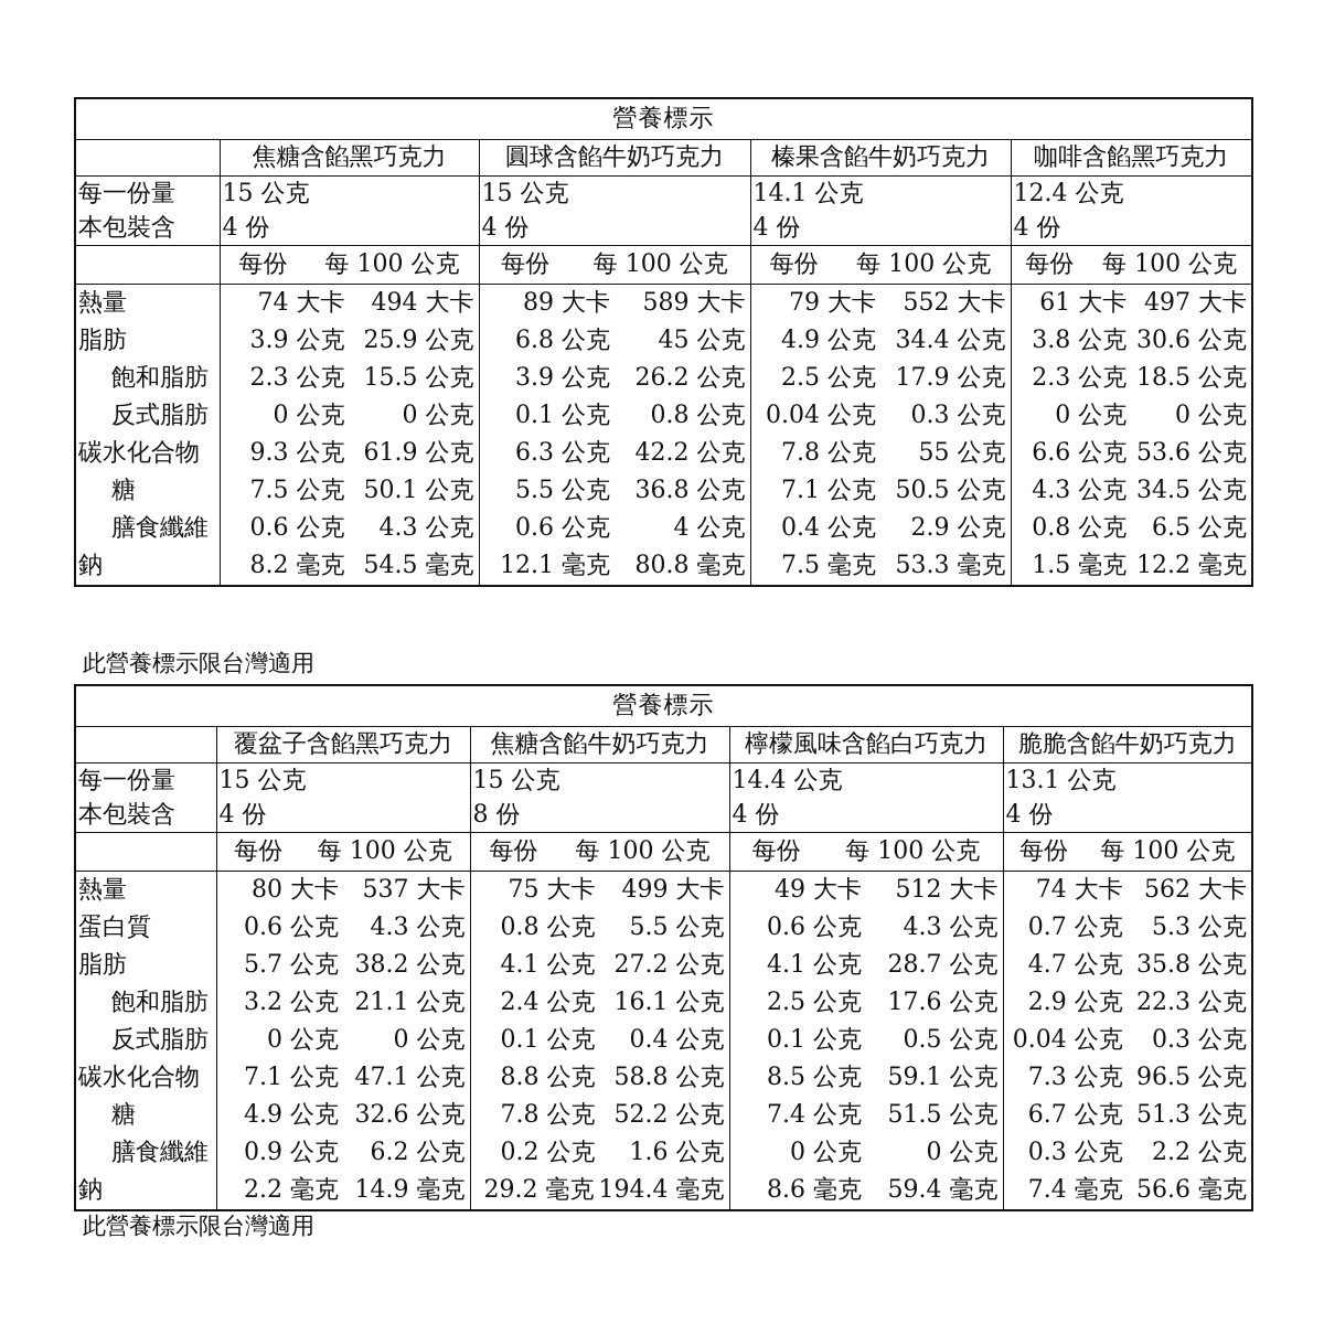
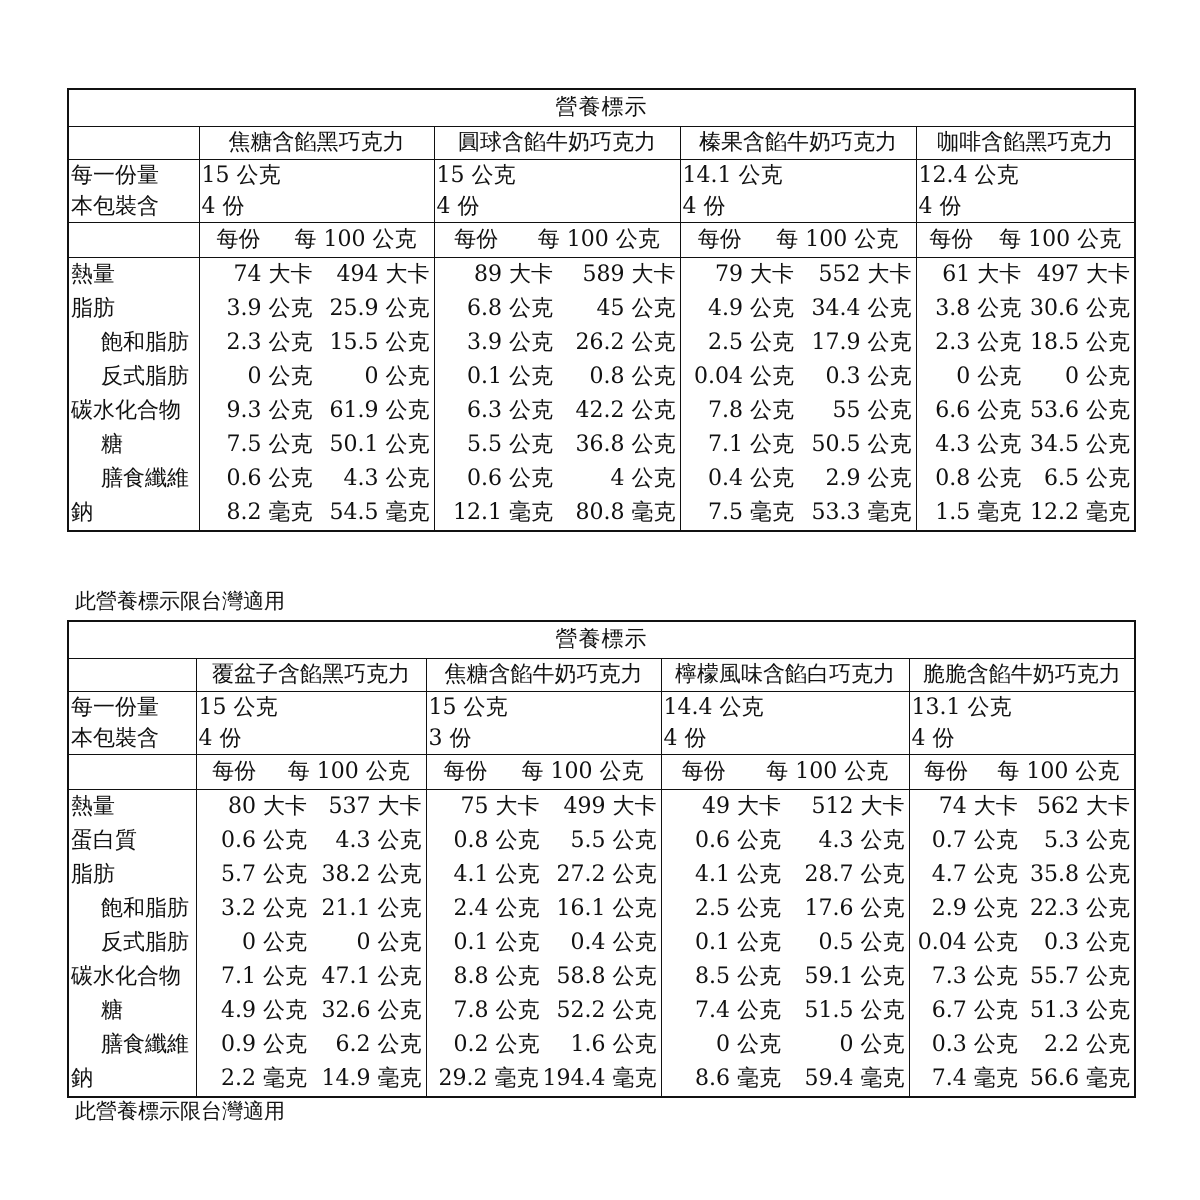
  營養標示
  	焦糖含餡黑巧克力	圓球含餡牛奶巧克力	榛果含餡牛奶巧克力	咖啡含餡黑巧克力
  每一份量	15 公克	15 公克	14.1 公克	12.4 公克
  本包裝含	4 份	4 份	4 份	4 份
  	每份 每 100 公克	每份 每 100 公克	每份 每 100 公克	每份 每 100 公克
  熱量	74 大卡 494 大卡	89 大卡 589 大卡	79 大卡 552 大卡	61 大卡 497 大卡
  脂肪	3.9 公克 25.9 公克	6.8 公克 45 公克	4.9 公克 34.4 公克	3.8 公克 30.6 公克
  飽和脂肪	2.3 公克 15.5 公克	3.9 公克 26.2 公克	2.5 公克 17.9 公克	2.3 公克 18.5 公克
  反式脂肪	0 公克 0 公克	0.1 公克 0.8 公克	0.04 公克 0.3 公克	0 公克 0 公克
  碳水化合物	9.3 公克 61.9 公克	6.3 公克 42.2 公克	7.8 公克 55 公克	6.6 公克 53.6 公克
  糖	7.5 公克 50.1 公克	5.5 公克 36.8 公克	7.1 公克 50.5 公克	4.3 公克 34.5 公克
  膳食纖維	0.6 公克 4.3 公克	0.6 公克 4 公克	0.4 公克 2.9 公克	0.8 公克 6.5 公克
  鈉	8.2 毫克 54.5 毫克	12.1 毫克 80.8 毫克	7.5 毫克 53.3 毫克	1.5 毫克 12.2 毫克
  此營養標示限台灣適用
  營養標示
  	覆盆子含餡黑巧克力	焦糖含餡牛奶巧克力	檸檬風味含餡白巧克力	脆脆含餡牛奶巧克力
  每一份量	15 公克	15 公克	14.4 公克	13.1 公克
- 本包裝含	4 份	8 份	4 份	4 份
+ 本包裝含	4 份	3 份	4 份	4 份
  	每份 每 100 公克	每份 每 100 公克	每份 每 100 公克	每份 每 100 公克
  熱量	80 大卡 537 大卡	75 大卡 499 大卡	49 大卡 512 大卡	74 大卡 562 大卡
  蛋白質	0.6 公克 4.3 公克	0.8 公克 5.5 公克	0.6 公克 4.3 公克	0.7 公克 5.3 公克
  脂肪	5.7 公克 38.2 公克	4.1 公克 27.2 公克	4.1 公克 28.7 公克	4.7 公克 35.8 公克
  飽和脂肪	3.2 公克 21.1 公克	2.4 公克 16.1 公克	2.5 公克 17.6 公克	2.9 公克 22.3 公克
  反式脂肪	0 公克 0 公克	0.1 公克 0.4 公克	0.1 公克 0.5 公克	0.04 公克 0.3 公克
- 碳水化合物	7.1 公克 47.1 公克	8.8 公克 58.8 公克	8.5 公克 59.1 公克	7.3 公克 96.5 公克
+ 碳水化合物	7.1 公克 47.1 公克	8.8 公克 58.8 公克	8.5 公克 59.1 公克	7.3 公克 55.7 公克
  糖	4.9 公克 32.6 公克	7.8 公克 52.2 公克	7.4 公克 51.5 公克	6.7 公克 51.3 公克
  膳食纖維	0.9 公克 6.2 公克	0.2 公克 1.6 公克	0 公克 0 公克	0.3 公克 2.2 公克
  鈉	2.2 毫克 14.9 毫克	29.2 毫克 194.4 毫克	8.6 毫克 59.4 毫克	7.4 毫克 56.6 毫克
  此營養標示限台灣適用
